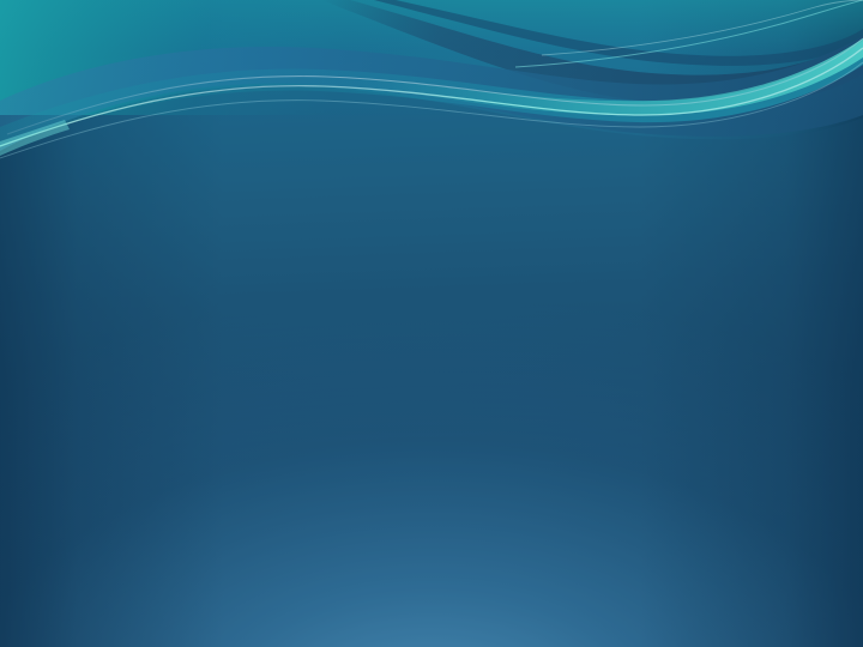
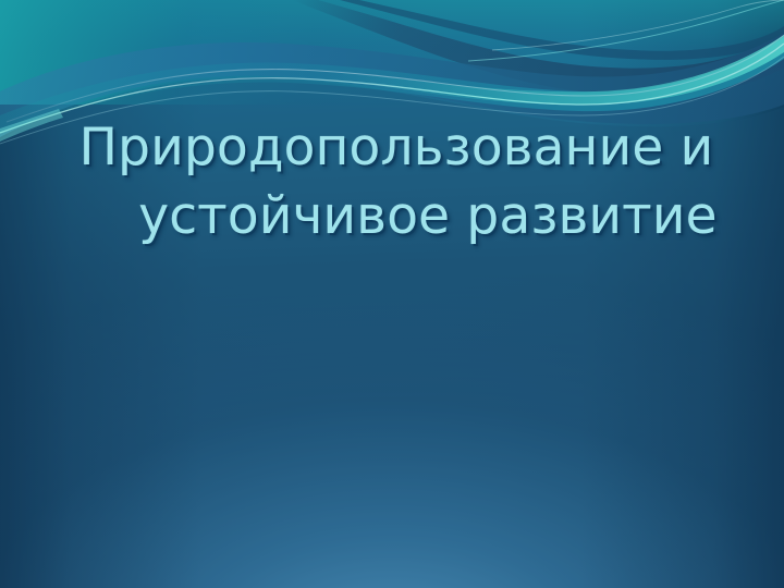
+ Природопользование и
+ устойчивое развитие
